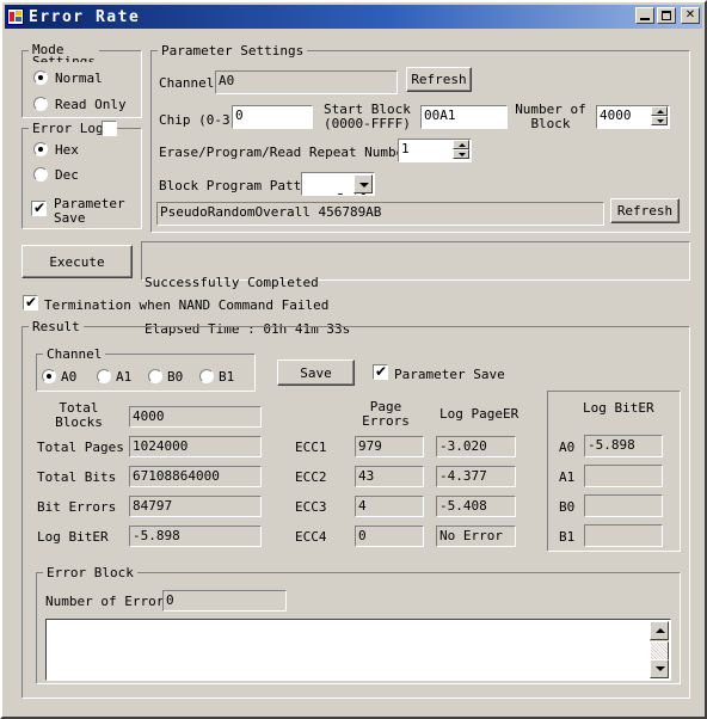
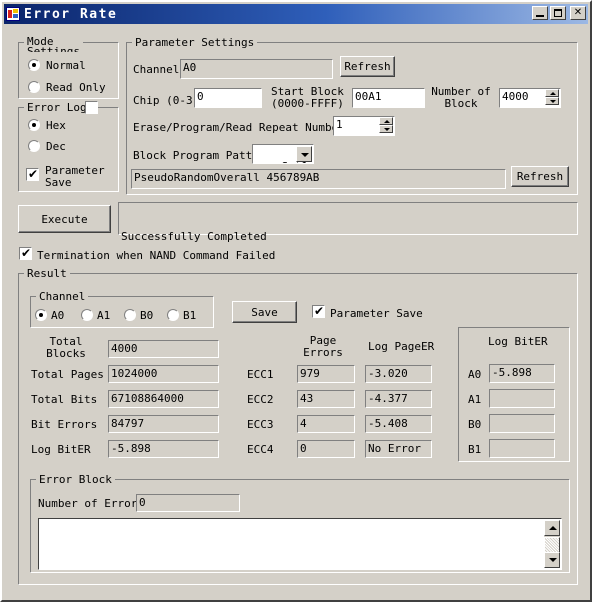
  Error Rate
  ✕
  Mode
  Settings
  Normal
  Read Only
  Error Log
  Hex
  Dec
  Parameter
  Save
  Parameter Settings
  Channel
  A0
  Refresh
  Chip (0-3
  0
  Start Block
  (0000-FFFF)
  00A1
  Number of
  Block
  4000
  Erase/Program/Read Repeat Numb
  1
  Block Program Patt
  PseudoRandomOverall 456789AB
  Refresh
  Execute
  Successfully Completed
- Elapsed Time : 01h 41m 33s
  Termination when NAND Command Failed
  Result
  Channel
  A0
  A1
  B0
  B1
  Save
  Parameter Save
  Total
  Blocks
  4000
  Total Pages
  1024000
  Total Bits
  67108864000
  Bit Errors
  84797
  Log BitER
  -5.898
  Page
  Errors
  Log PageER
  ECC1
  979
  -3.020
  ECC2
  43
  -4.377
  ECC3
  4
  -5.408
  ECC4
  0
  No Error
  Log BitER
  A0
  -5.898
  A1
  B0
  B1
  Error Block
  Number of Error
  0
